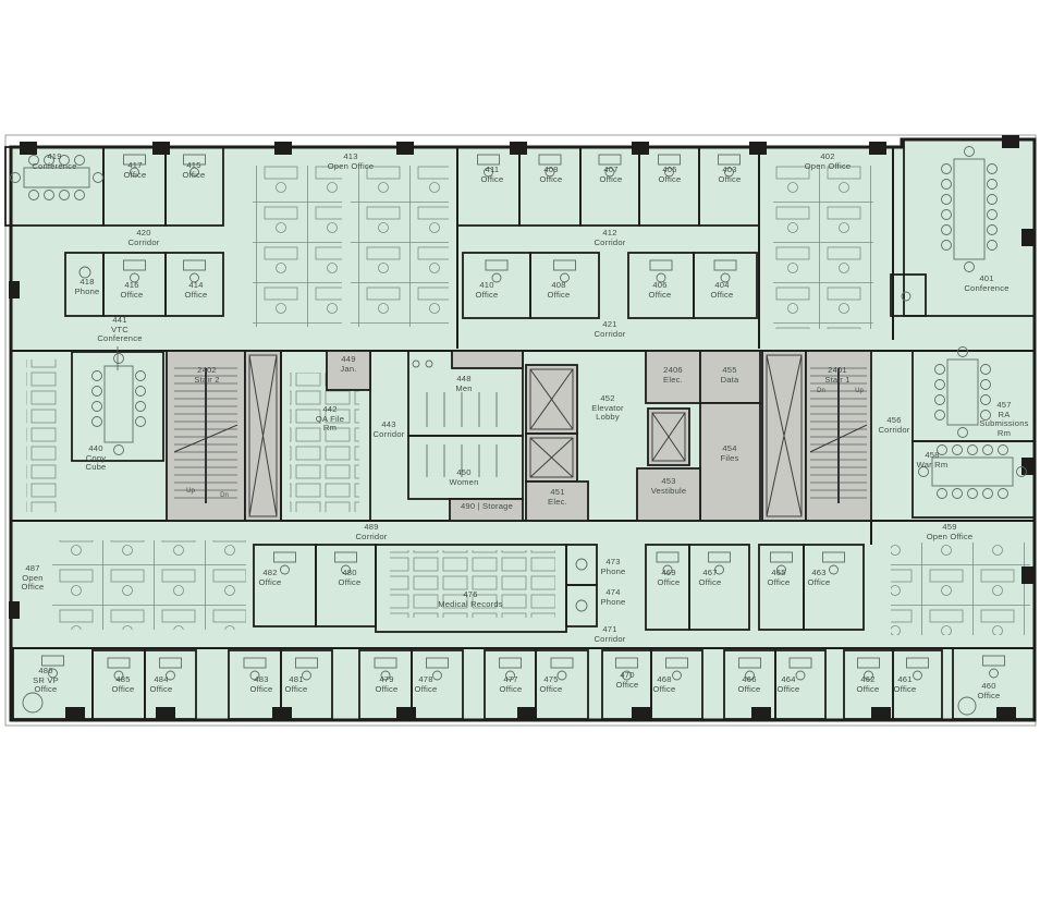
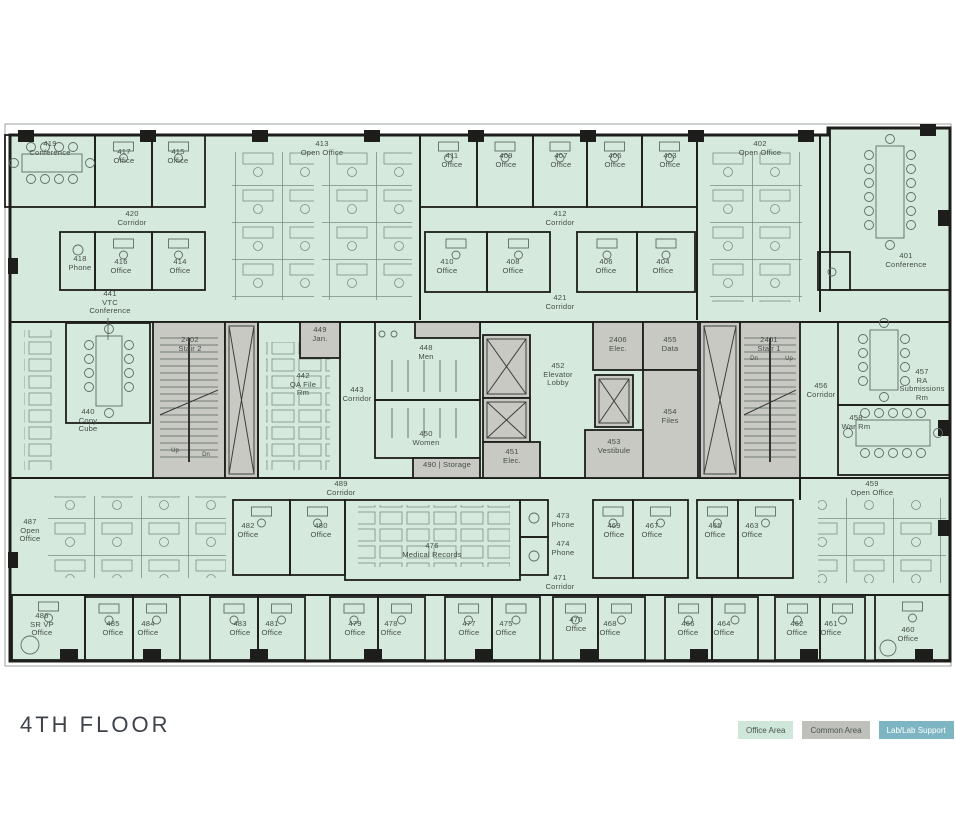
  419
  Conference
  417
  Office
  415
  Office
  413
  Open Office
  411
  Office
  409
  Office
  407
  Office
  405
  Office
  403
  Office
  402
  Open Office
  401
  Conference
  420
  Corridor
  412
  Corridor
  418
  Phone
  416
  Office
  414
  Office
  410
  Office
  408
  Office
  406
  Office
  404
  Office
  421
  Corridor
  441
  VTC
  Conference
  440
  Copy
  Cube
  2402
  Stair 2
  442
  QA File
  Rm
  449
  Jan.
  443
  Corridor
  448
  Men
  450
  Women
  490 | Storage
  452
  Elevator
  Lobby
  451
  Elec.
  2406
  Elec.
  455
  Data
  454
  Files
  453
  Vestibule
  2401
  Stair 1
  456
  Corridor
  457
  RA
  Submissions
  Rm
  458
  War Rm
  459
  Open Office
  487
  Open
  Office
  489
  Corridor
  482
  Office
  480
  Office
  476
  Medical Records
  473
  Phone
  474
  Phone
  471
  Corridor
  469
  Office
  467
  Office
  465
  Office
  463
  Office
  486
  SR VP
  Office
  485
  Office
  484
  Office
  483
  Office
  481
  Office
  479
  Office
  478
  Office
  477
  Office
  475
  Office
  470
  Office
  468
  Office
  466
  Office
  464
  Office
  462
  Office
  461
  Office
  460
  Office
+ 4TH FLOOR
+ Office Area
+ Common Area
+ Lab/Lab Support
